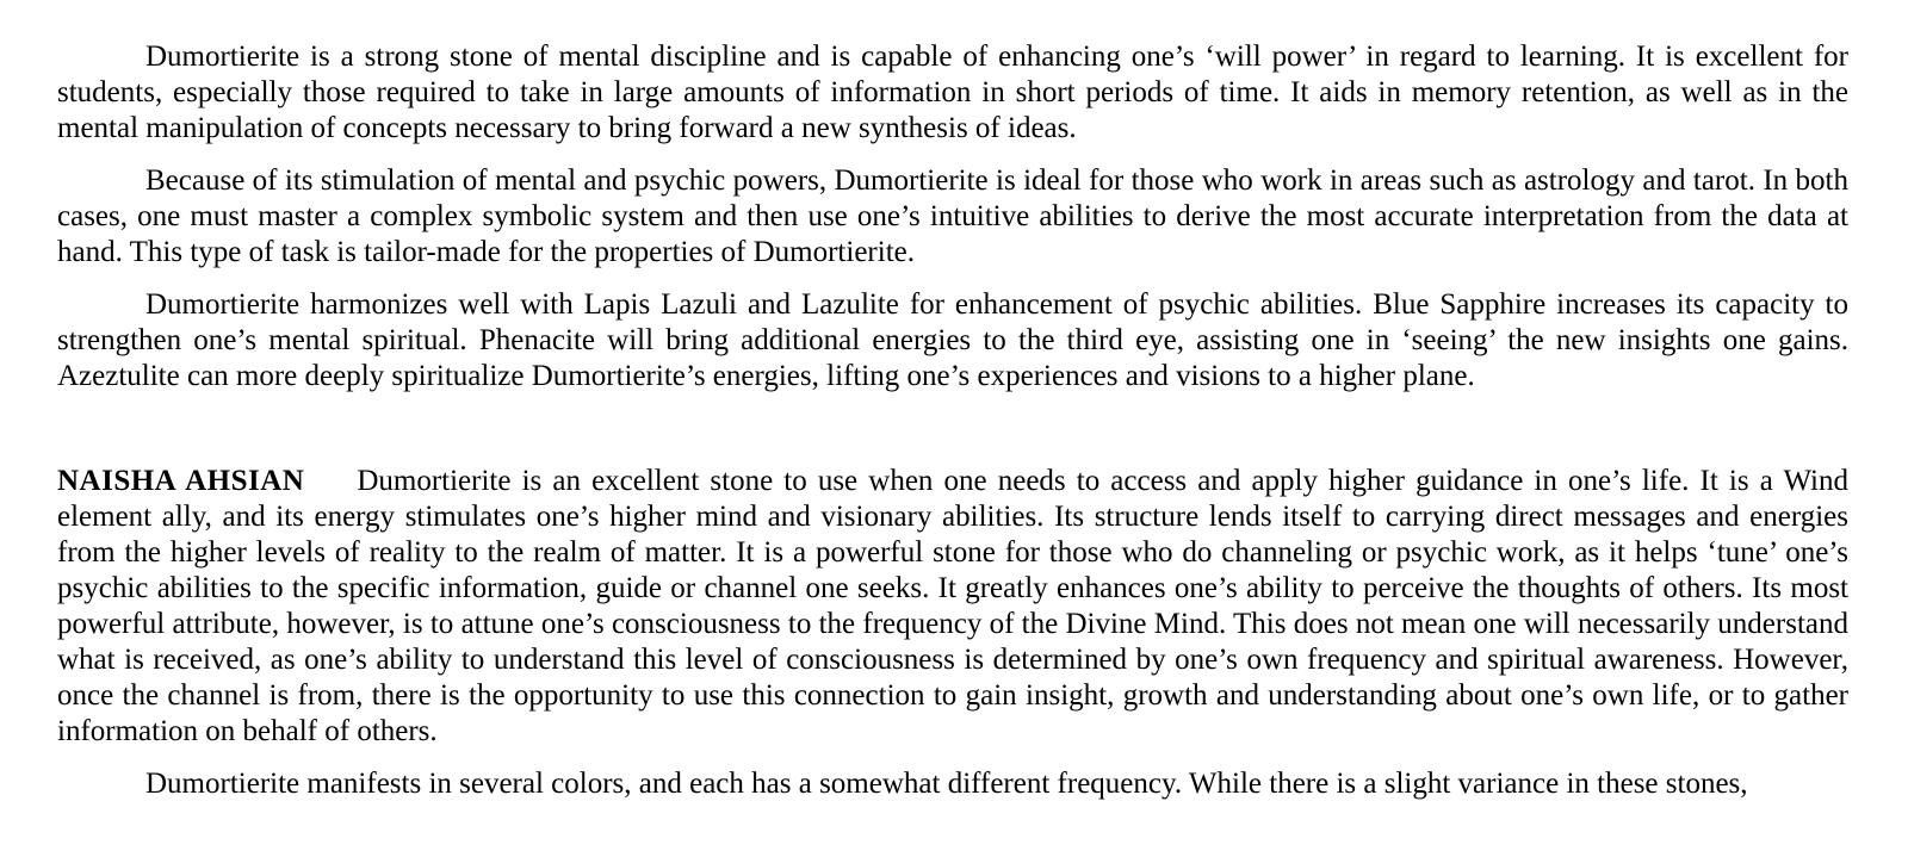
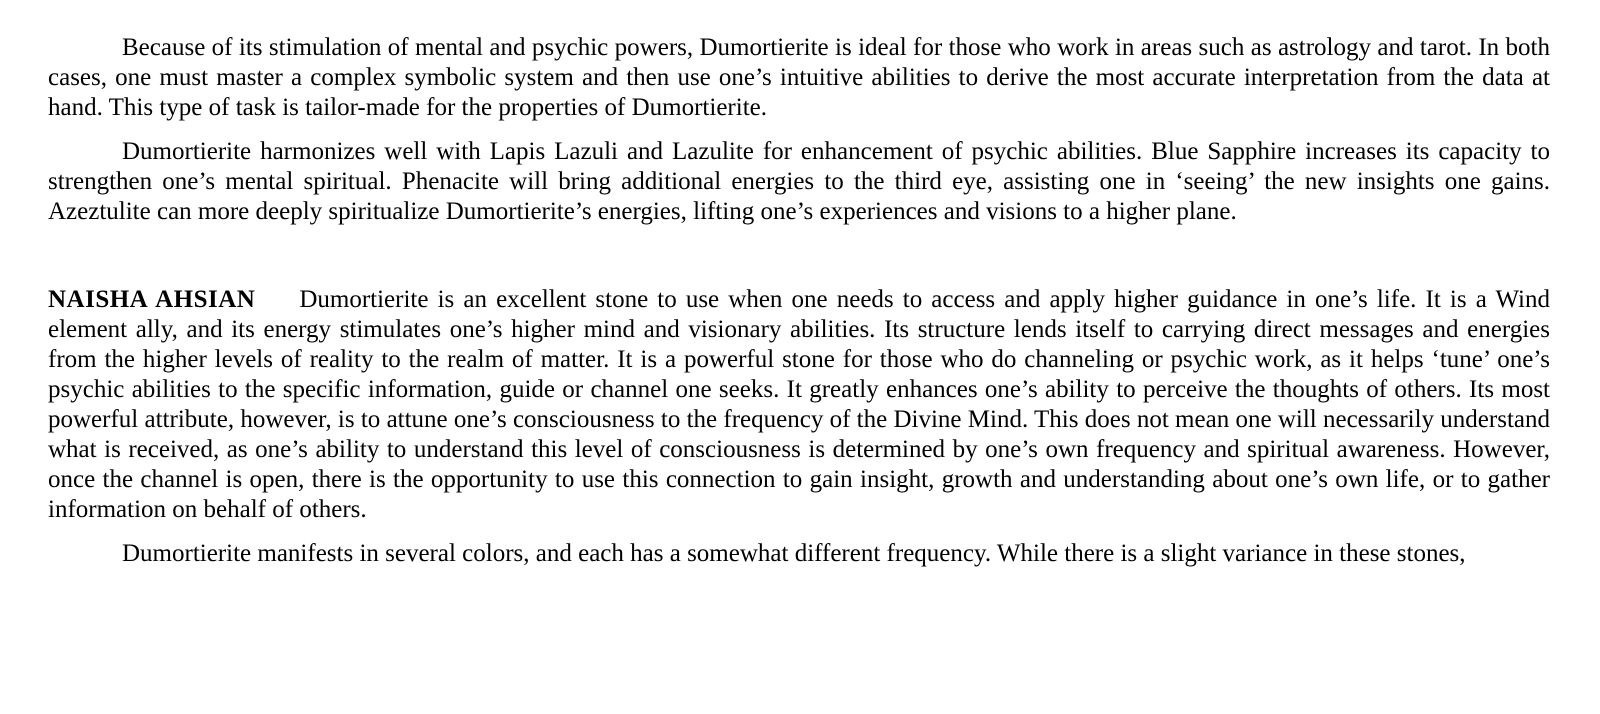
- Dumortierite is a strong stone of mental discipline and is capable of enhancing one’s ‘will power’ in regard to learning. It is excellent for students, especially those required to take in large amounts of information in short periods of time. It aids in memory retention, as well as in the mental manipulation of concepts necessary to bring forward a new synthesis of ideas.
  Because of its stimulation of mental and psychic powers, Dumortierite is ideal for those who work in areas such as astrology and tarot. In both cases, one must master a complex symbolic system and then use one’s intuitive abilities to derive the most accurate interpretation from the data at hand. This type of task is tailor-made for the properties of Dumortierite.
  Dumortierite harmonizes well with Lapis Lazuli and Lazulite for enhancement of psychic abilities. Blue Sapphire increases its capacity to strengthen one’s mental spiritual. Phenacite will bring additional energies to the third eye, assisting one in ‘seeing’ the new insights one gains. Azeztulite can more deeply spiritualize Dumortierite’s energies, lifting one’s experiences and visions to a higher plane.
- NAISHA AHSIAN Dumortierite is an excellent stone to use when one needs to access and apply higher guidance in one’s life. It is a Wind element ally, and its energy stimulates one’s higher mind and visionary abilities. Its structure lends itself to carrying direct messages and energies from the higher levels of reality to the realm of matter. It is a powerful stone for those who do channeling or psychic work, as it helps ‘tune’ one’s psychic abilities to the specific information, guide or channel one seeks. It greatly enhances one’s ability to perceive the thoughts of others. Its most powerful attribute, however, is to attune one’s consciousness to the frequency of the Divine Mind. This does not mean one will necessarily understand what is received, as one’s ability to understand this level of consciousness is determined by one’s own frequency and spiritual awareness. However, once the channel is from, there is the opportunity to use this connection to gain insight, growth and understanding about one’s own life, or to gather information on behalf of others.
+ NAISHA AHSIAN Dumortierite is an excellent stone to use when one needs to access and apply higher guidance in one’s life. It is a Wind element ally, and its energy stimulates one’s higher mind and visionary abilities. Its structure lends itself to carrying direct messages and energies from the higher levels of reality to the realm of matter. It is a powerful stone for those who do channeling or psychic work, as it helps ‘tune’ one’s psychic abilities to the specific information, guide or channel one seeks. It greatly enhances one’s ability to perceive the thoughts of others. Its most powerful attribute, however, is to attune one’s consciousness to the frequency of the Divine Mind. This does not mean one will necessarily understand what is received, as one’s ability to understand this level of consciousness is determined by one’s own frequency and spiritual awareness. However, once the channel is open, there is the opportunity to use this connection to gain insight, growth and understanding about one’s own life, or to gather information on behalf of others.
  Dumortierite manifests in several colors, and each has a somewhat different frequency. While there is a slight variance in these stones,
